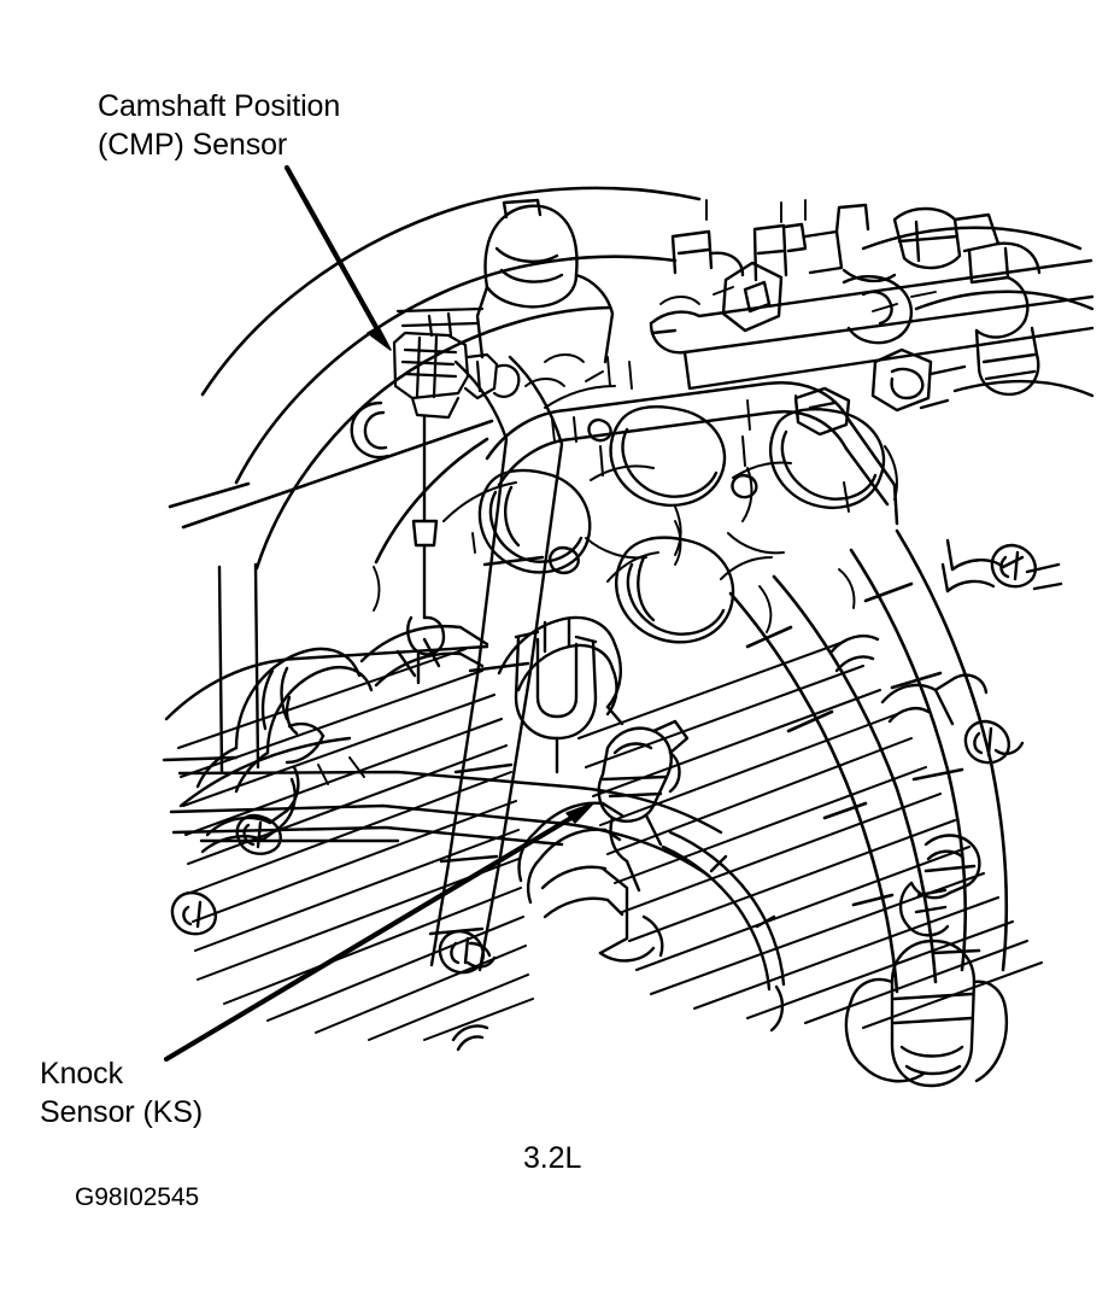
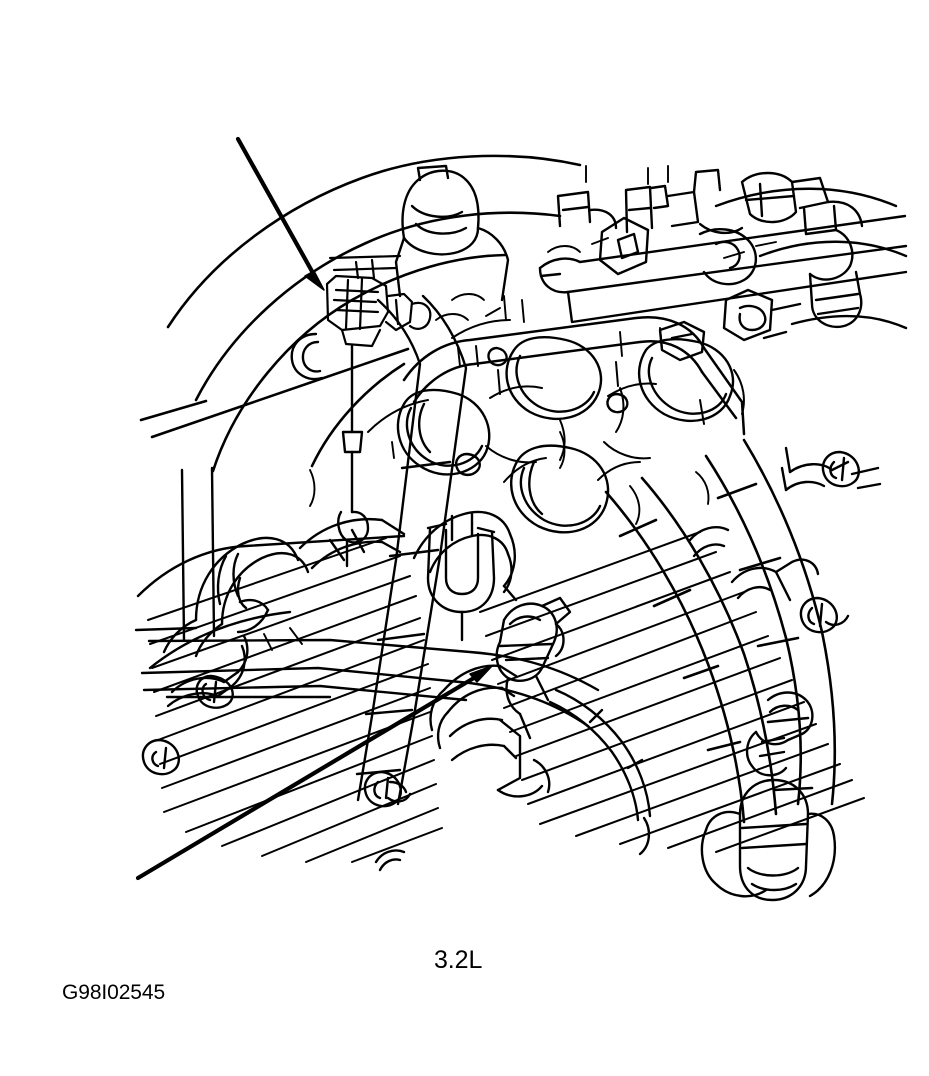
- Camshaft Position
- (CMP) Sensor
- Knock
- Sensor (KS)
  3.2L
  G98I02545
